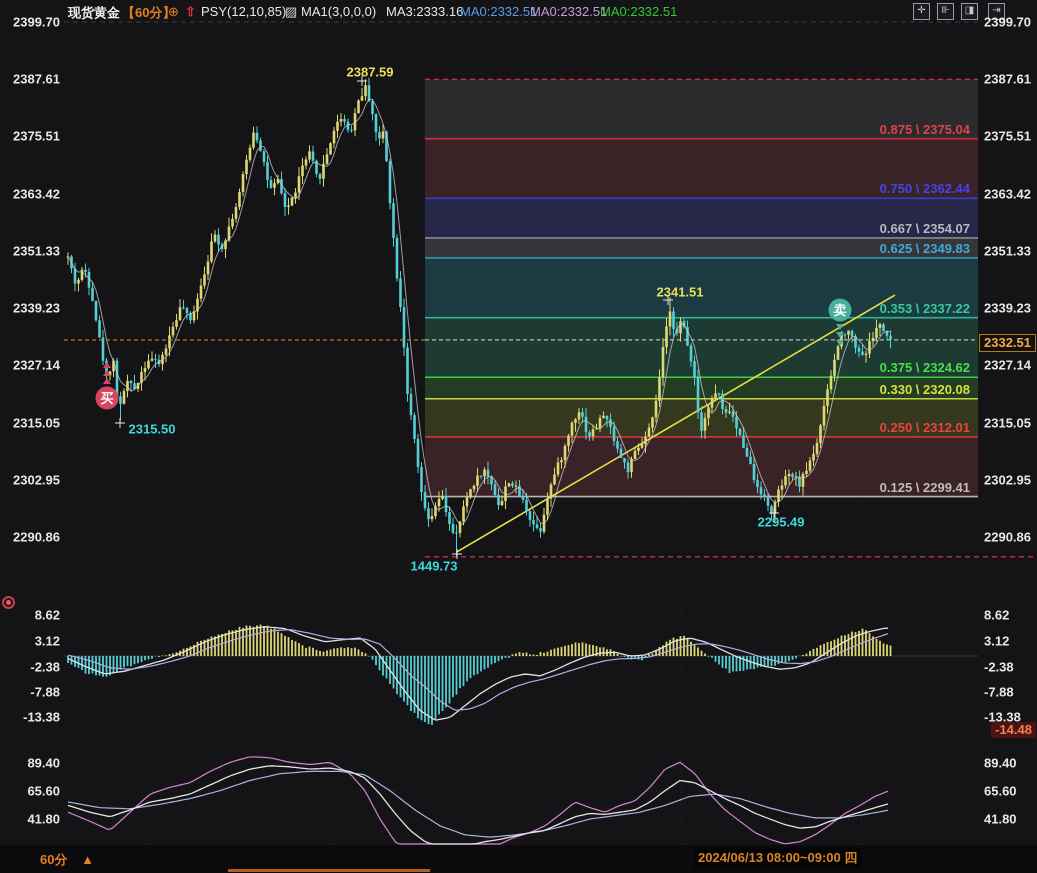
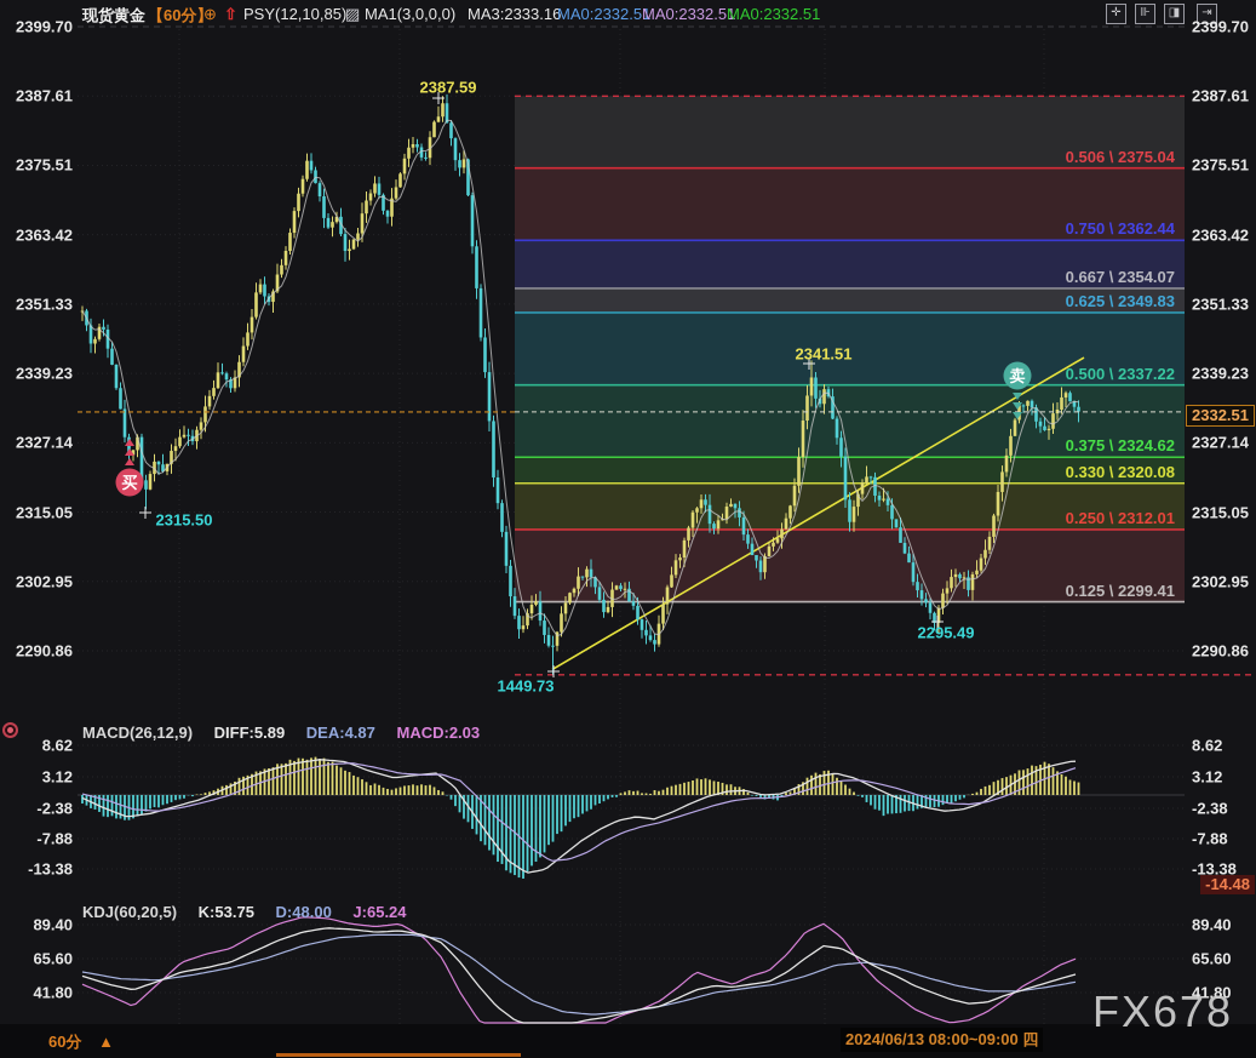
  现货黄金
  【60分】
  ⊕
  ⇧
  PSY(12,10,85)
  ▨
  MA1(3,0,0,0)
  MA3:2333.16
  MA0:2332.51
  MA0:2332.51
  MA0:2332.51
  ✛
  ⊪
  ◨
  ⇥
  2399.70
  2399.70
  2387.61
  2387.61
  2375.51
  2375.51
  2363.42
  2363.42
  2351.33
  2351.33
  2339.23
  2339.23
  2327.14
  2327.14
  2315.05
  2315.05
  2302.95
  2302.95
  2290.86
  2290.86
  8.62
  8.62
  3.12
  3.12
  -2.38
  -2.38
  -7.88
  -7.88
  -13.38
  -13.38
  89.40
  89.40
  65.60
  65.60
  41.80
  41.80
- 0.875 \ 2375.04
+ 0.506 \ 2375.04
  0.750 \ 2362.44
  0.667 \ 2354.07
  0.625 \ 2349.83
- 0.353 \ 2337.22
+ 0.500 \ 2337.22
  0.375 \ 2324.62
  0.330 \ 2320.08
  0.250 \ 2312.01
  0.125 \ 2299.41
  2387.59
  2341.51
  2315.50
  1449.73
  2295.49
  买
  卖
  2332.51
+ MACD(26,12,9) DIFF:5.89 DEA:4.87 MACD:2.03
  -14.48
+ KDJ(60,20,5) K:53.75 D:48.00 J:65.24
  60分 ▲
  2024/06/13 08:00~09:00 四
+ FX678
